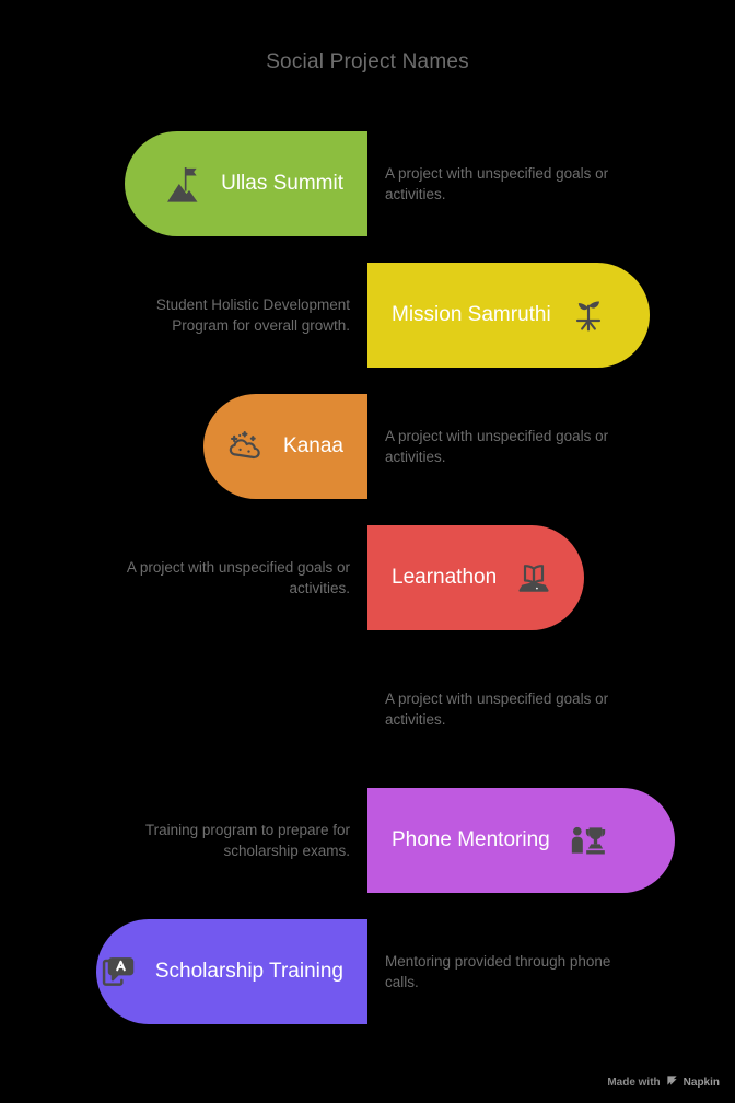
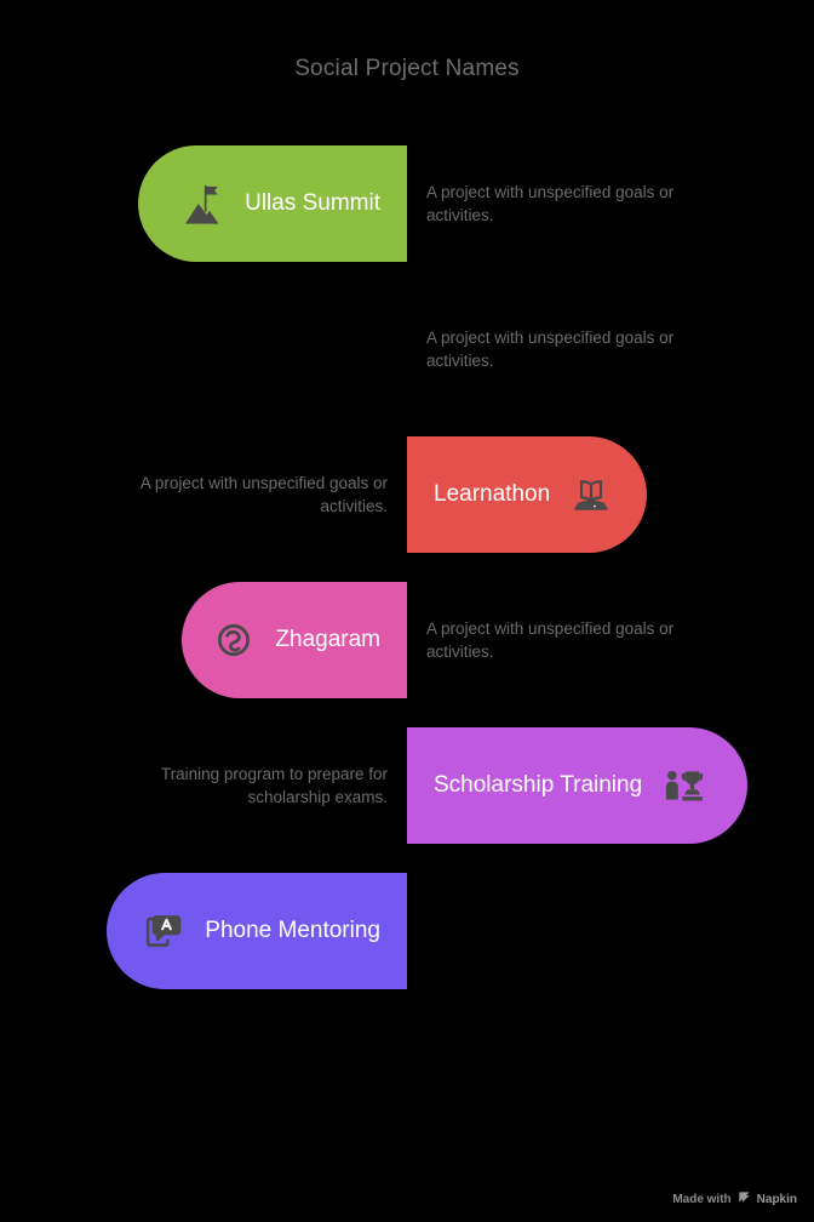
  Social Project Names
  Ullas Summit
  A project with unspecified goals or activities.
- Mission Samruthi
- Student Holistic Development Program for overall growth.
- Kanaa
  A project with unspecified goals or activities.
  Learnathon
  A project with unspecified goals or activities.
+ Zhagaram
  A project with unspecified goals or activities.
- Phone Mentoring
+ Scholarship Training
  Training program to prepare for scholarship exams.
- Scholarship Training
+ Phone Mentoring
- Mentoring provided through phone calls.
  Made with
  Napkin
